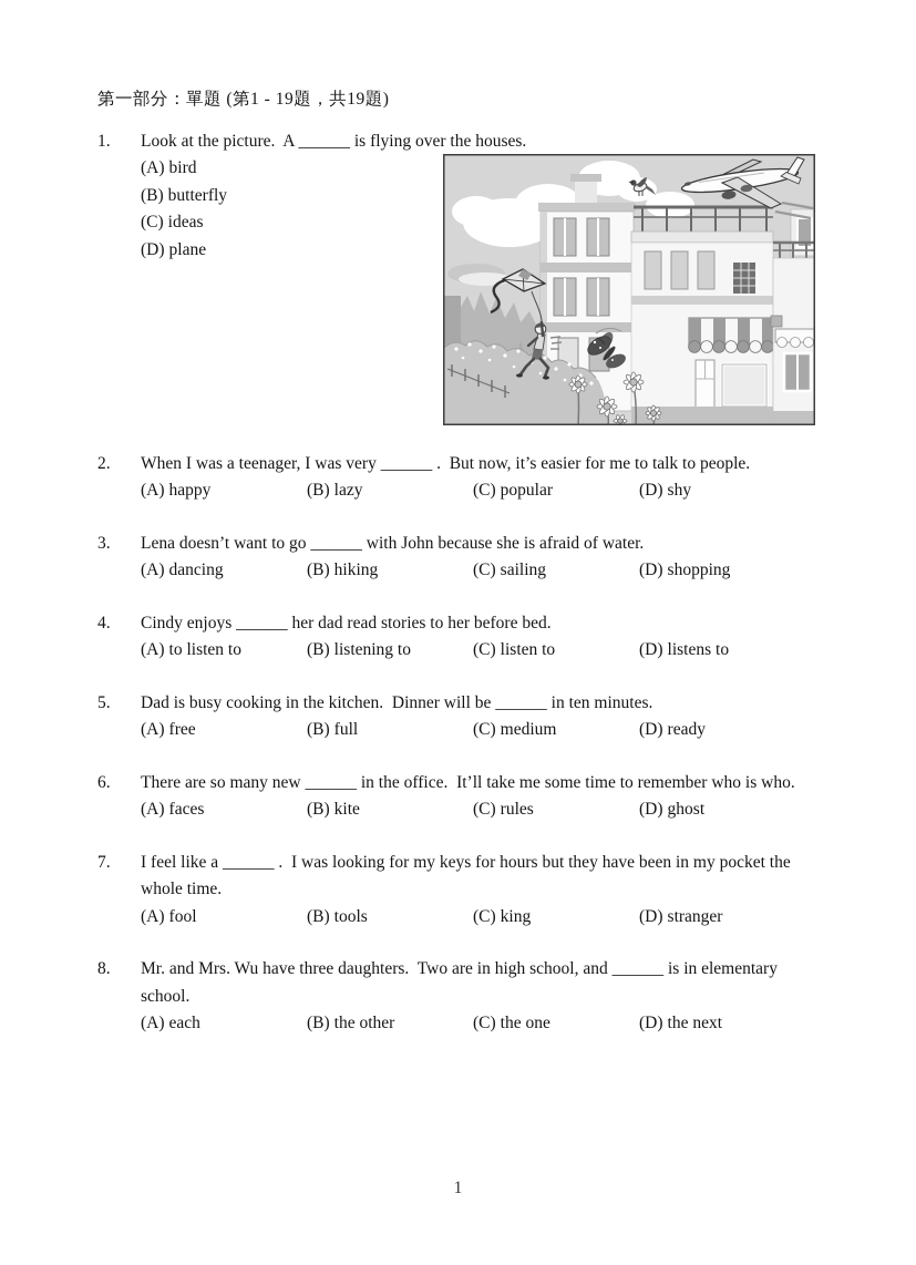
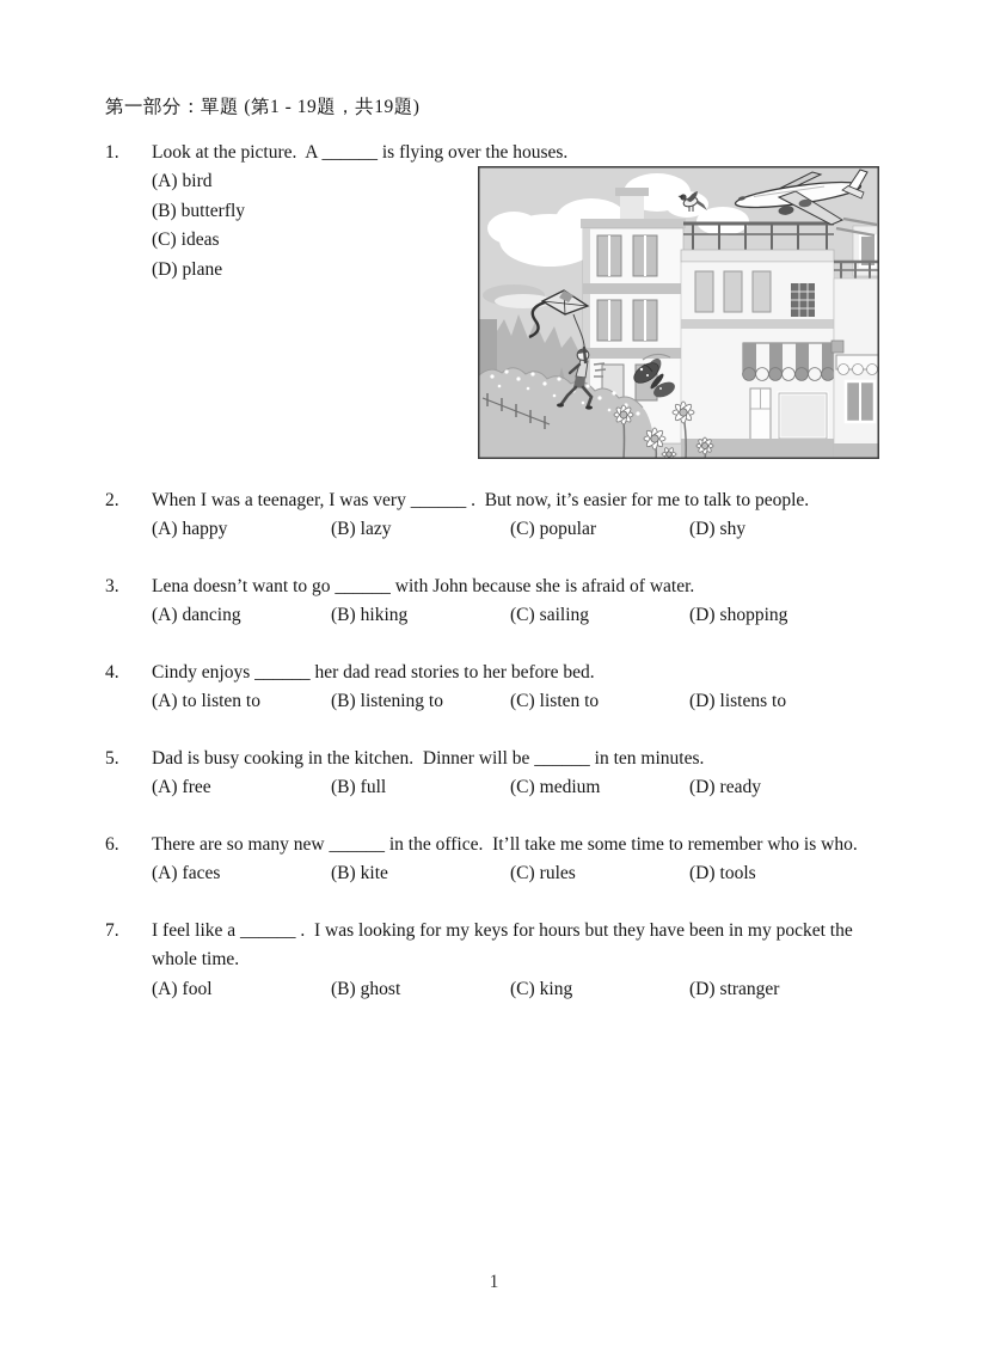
  第一部分：單題 (第1 - 19題，共19題)
  1.
  Look at the picture. A ______ is flying over the houses.
  (A) bird
  (B) butterfly
  (C) ideas
  (D) plane
  2.
  When I was a teenager, I was very ______ . But now, it’s easier for me to talk to people.
  (A) happy
  (B) lazy
  (C) popular
  (D) shy
  3.
  Lena doesn’t want to go ______ with John because she is afraid of water.
  (A) dancing
  (B) hiking
  (C) sailing
  (D) shopping
  4.
  Cindy enjoys ______ her dad read stories to her before bed.
  (A) to listen to
  (B) listening to
  (C) listen to
  (D) listens to
  5.
  Dad is busy cooking in the kitchen. Dinner will be ______ in ten minutes.
  (A) free
  (B) full
  (C) medium
  (D) ready
  6.
  There are so many new ______ in the office. It’ll take me some time to remember who is who.
  (A) faces
  (B) kite
  (C) rules
- (D) ghost
+ (D) tools
  7.
  I feel like a ______ . I was looking for my keys for hours but they have been in my pocket the whole time.
  (A) fool
- (B) tools
+ (B) ghost
  (C) king
  (D) stranger
- 8.
- Mr. and Mrs. Wu have three daughters. Two are in high school, and ______ is in elementary school.
- (A) each
- (B) the other
- (C) the one
- (D) the next
  1
